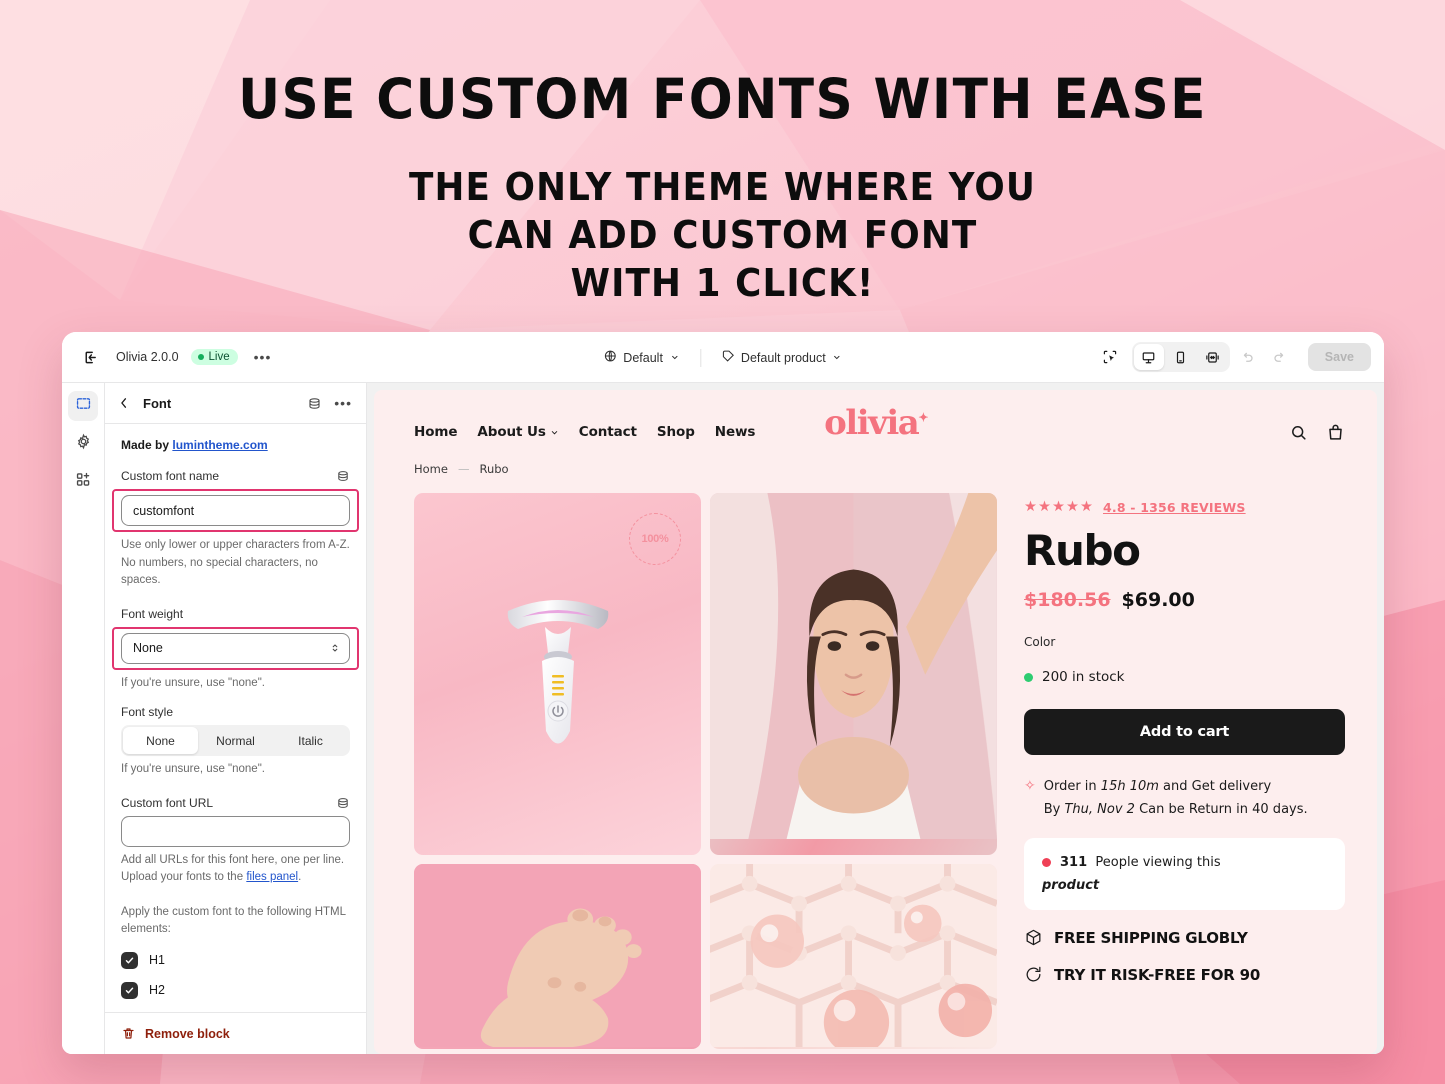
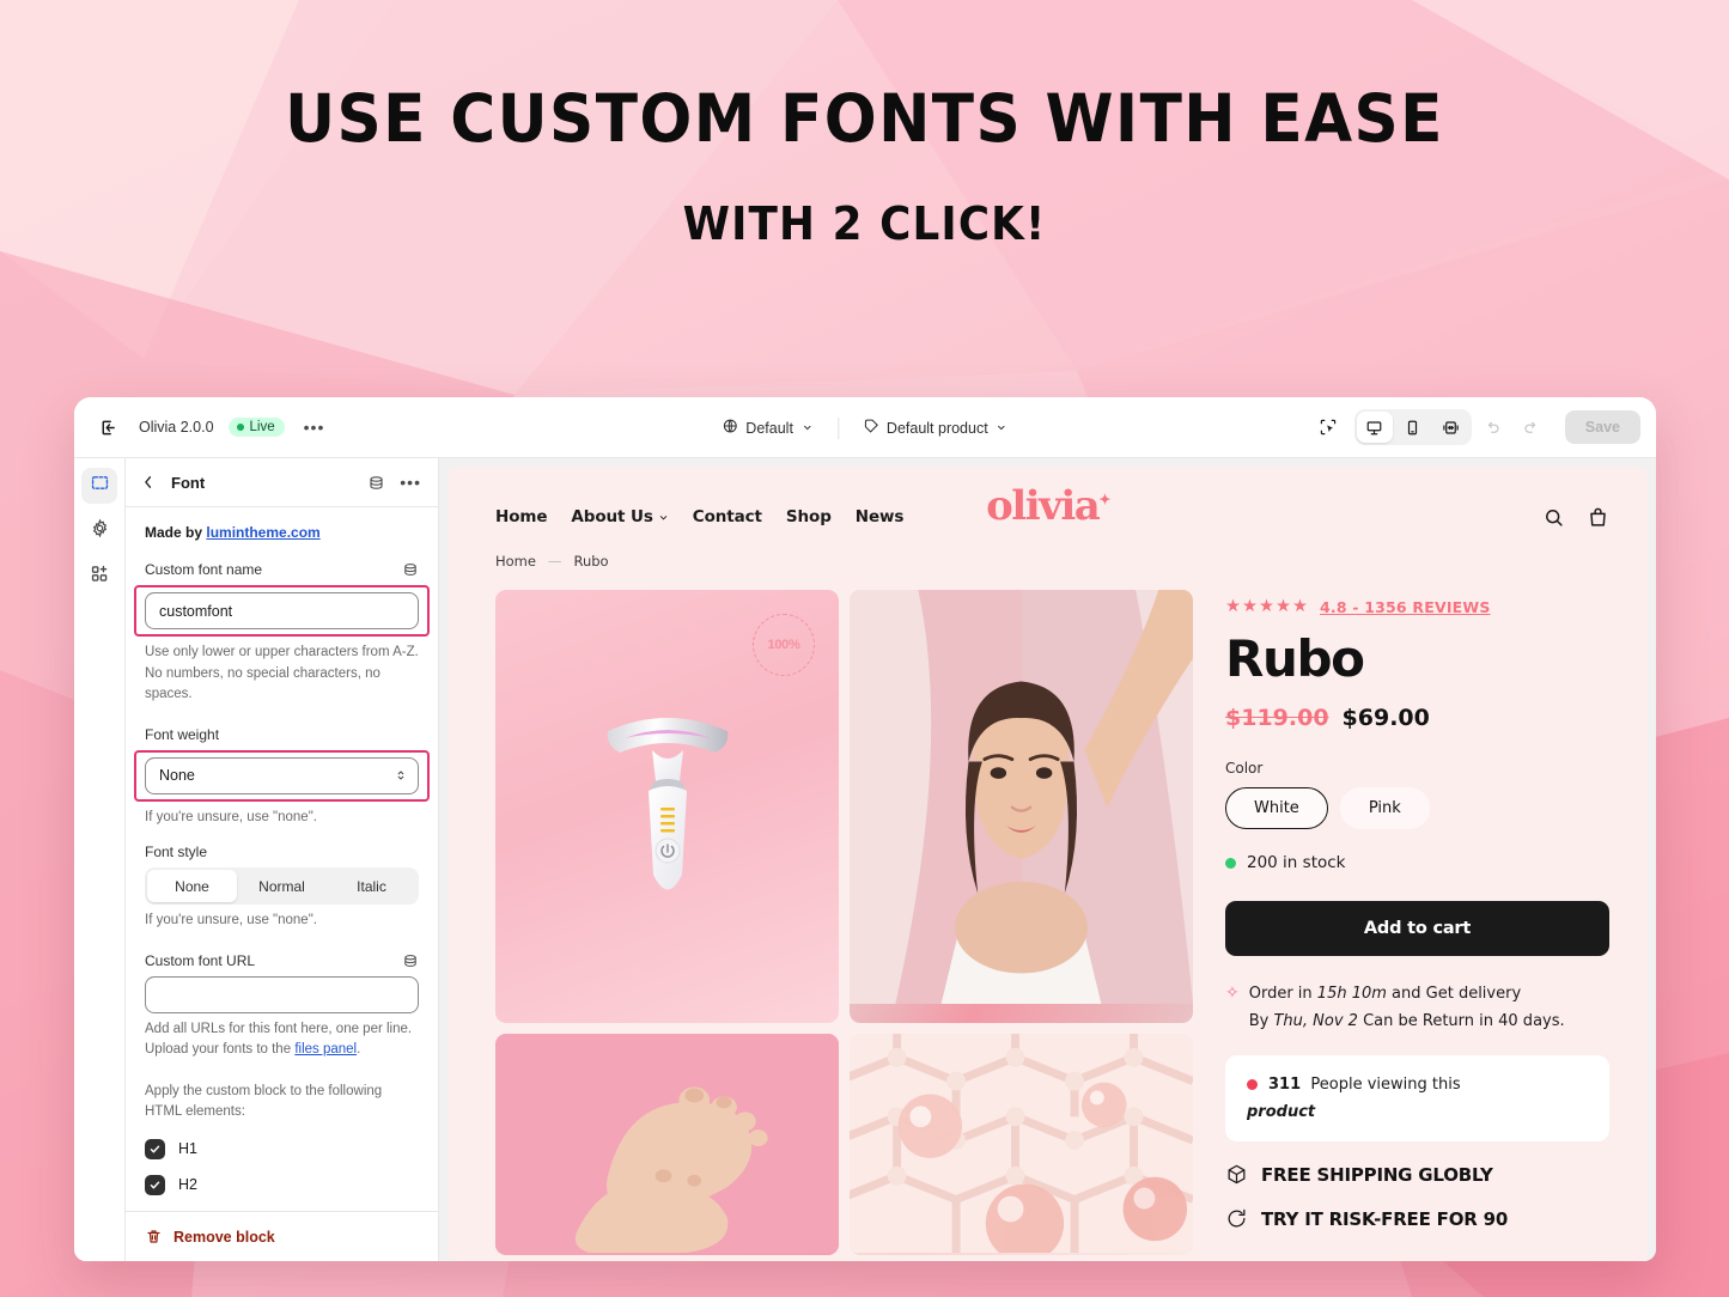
  USE CUSTOM FONTS WITH EASE
- THE ONLY THEME WHERE YOU
- CAN ADD CUSTOM FONT
- WITH 1 CLICK!
+ WITH 2 CLICK!
  Olivia 2.0.0
  Live
  •••
  Default
  Default product
  Save
  Font
  •••
  Made by lumintheme.com
  Custom font name
  customfont
  Use only lower or upper characters from A-Z. No numbers, no special characters, no spaces.
  Font weight
  None
  If you're unsure, use "none".
  Font style
  None
  Normal
  Italic
  If you're unsure, use "none".
  Custom font URL
  Add all URLs for this font here, one per line.
  Upload your fonts to the files panel.
- Apply the custom font to the following HTML elements:
+ Apply the custom block to the following HTML elements:
  H1
  H2
  Remove block
  Home
  About Us
  Contact
  Shop
  News
  olivia✦
  Home
  —
  Rubo
  100%
  ★★★★★
  4.8 - 1356 REVIEWS
  Rubo
- $180.56
+ $119.00
  $69.00
  Color
+ White
+ Pink
  200 in stock
  Add to cart
  ✧
  Order in 15h 10m and Get delivery
  By Thu, Nov 2 Can be Return in 40 days.
  311 People viewing this
  product
  FREE SHIPPING GLOBLY
  TRY IT RISK-FREE FOR 90
